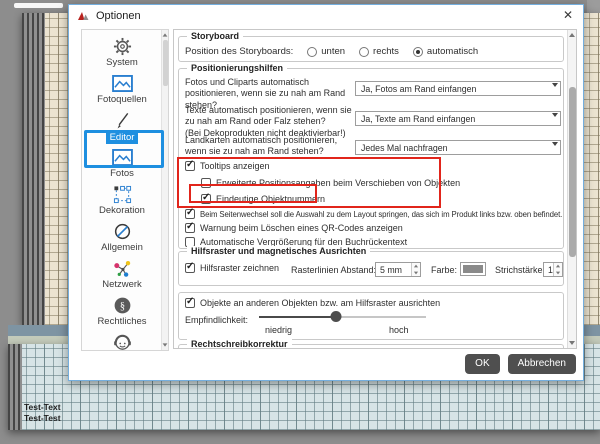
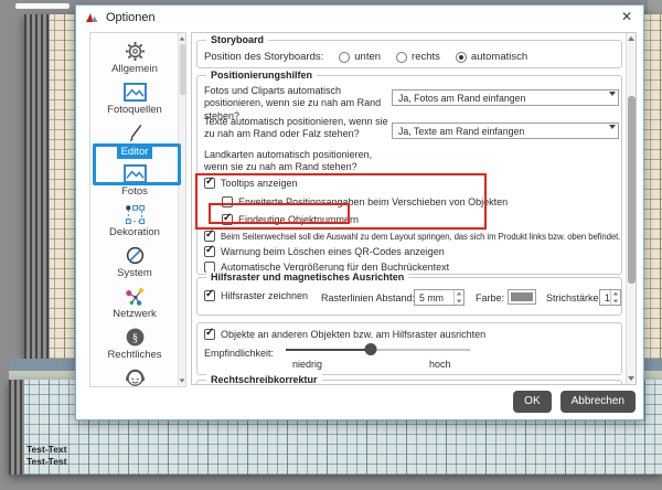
  Test-Text
  Test-Test
  Optionen
  ✕
- System
+ Allgemein
  Fotoquellen
  Editor
  Fotos
  Dekoration
- Allgemein
+ System
  Netzwerk
  §
  Rechtliches
  Storyboard
  Position des Storyboards:
  unten
  rechts
  automatisch
  Positionierungshilfen
  Fotos und Cliparts automatisch positionieren, wenn sie zu nah am Rand stehen?
  Ja, Fotos am Rand einfangen
  Texte automatisch positionieren, wenn sie zu nah am Rand oder Falz stehen?
- (Bei Dekoprodukten nicht deaktivierbar!)
  Ja, Texte am Rand einfangen
  Landkarten automatisch positionieren, wenn sie zu nah am Rand stehen?
- Jedes Mal nachfragen
  Tooltips anzeigen
  Erweiterte Positionsangaben beim Verschieben von Objekten
  Eindeutige Objektnummern
  Beim Seitenwechsel soll die Auswahl zu dem Layout springen, das sich im Produkt links bzw. oben befindet.
  Warnung beim Löschen eines QR-Codes anzeigen
  Automatische Vergrößerung für den Buchrückentext
  Hilfsraster und magnetisches Ausrichten
  Hilfsraster zeichnen
  Rasterlinien Abstand
  5 mm
  Farbe:
  Strichstärke
  1
  Objekte an anderen Objekten bzw. am Hilfsraster ausrichten
  Empfindlichkeit:
  niedrig
  hoch
  Rechtschreibkorrektur
  OK
  Abbrechen
